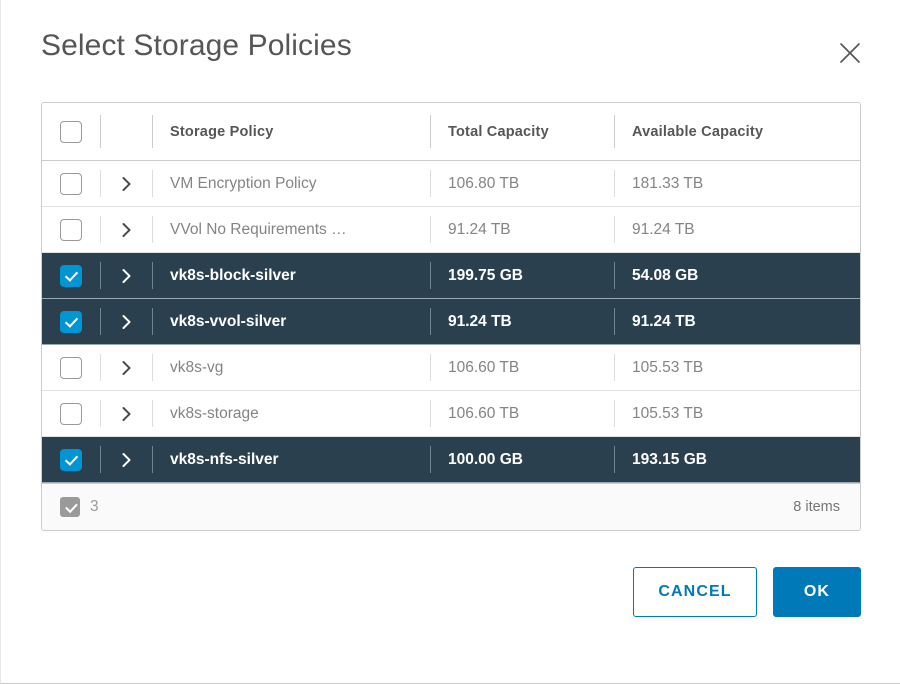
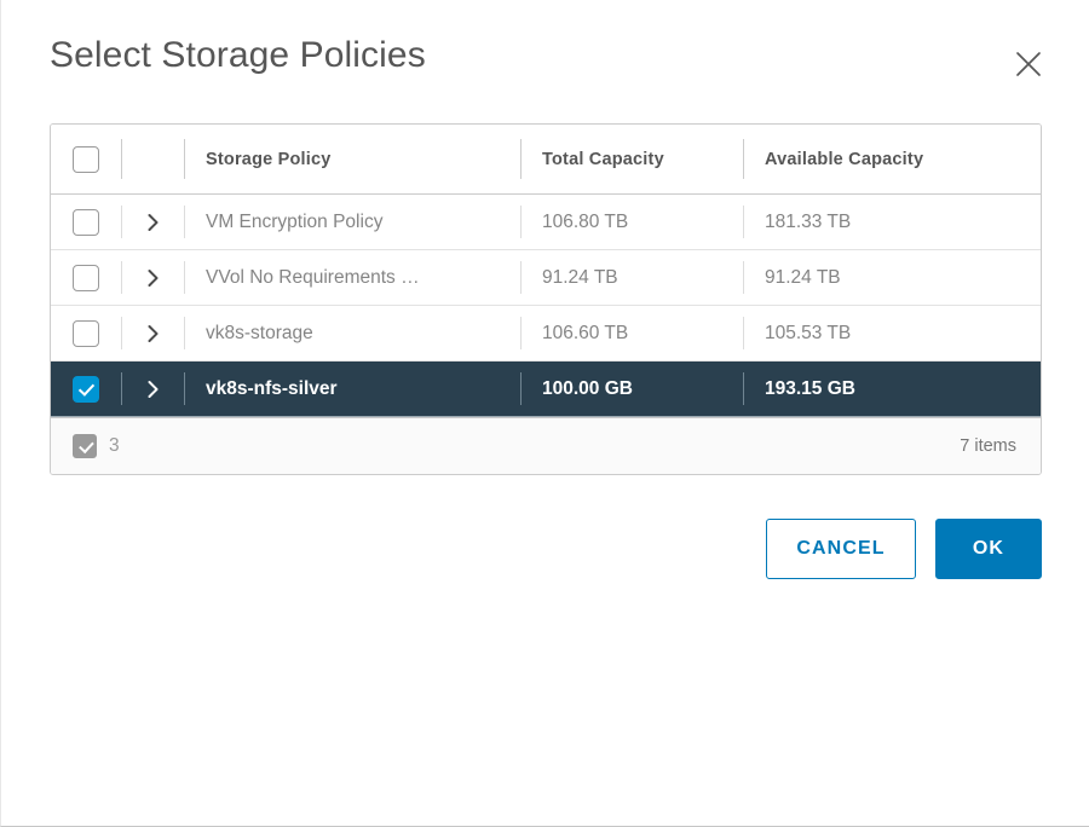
  Select Storage Policies
  		Storage Policy	Total Capacity	Available Capacity
  		VM Encryption Policy	106.80 TB	181.33 TB
  		VVol No Requirements …	91.24 TB	91.24 TB
- 		vk8s-block-silver	199.75 GB	54.08 GB
- 		vk8s-vvol-silver	91.24 TB	91.24 TB
- 		vk8s-vg	106.60 TB	105.53 TB
  		vk8s-storage	106.60 TB	105.53 TB
  		vk8s-nfs-silver	100.00 GB	193.15 GB
  3
- 8 items
+ 7 items
  CANCEL
  OK
